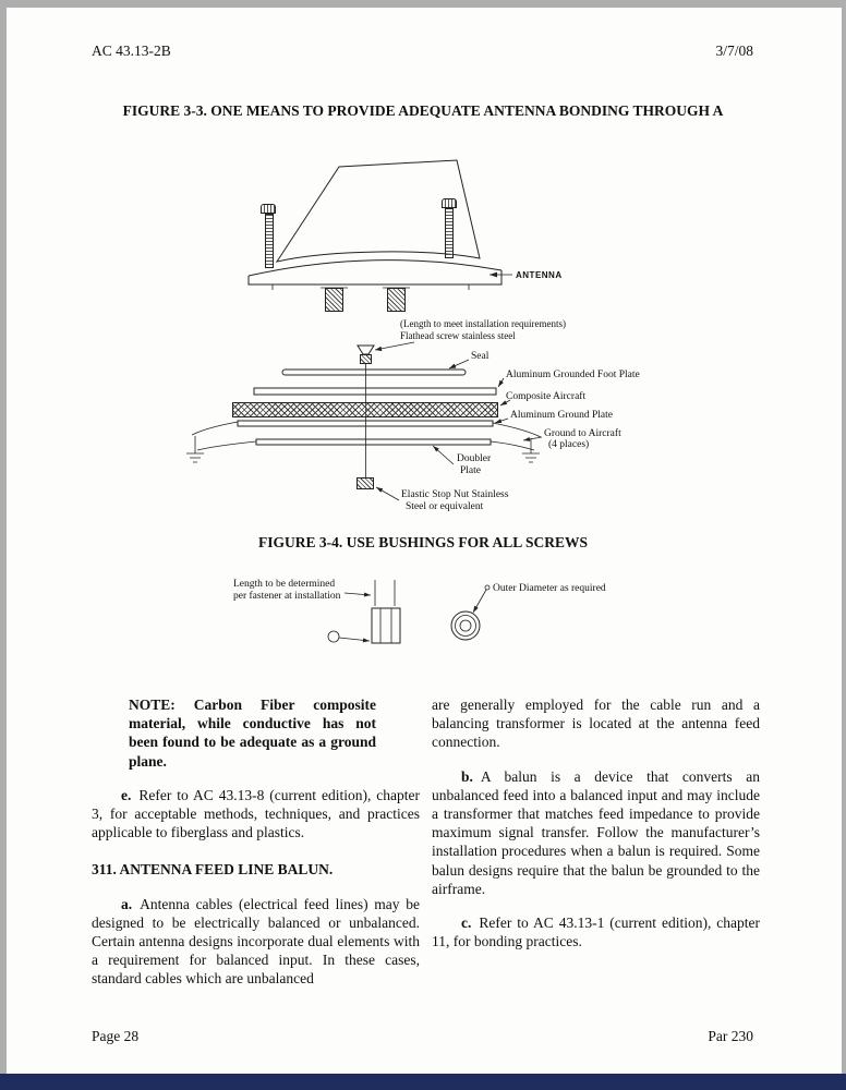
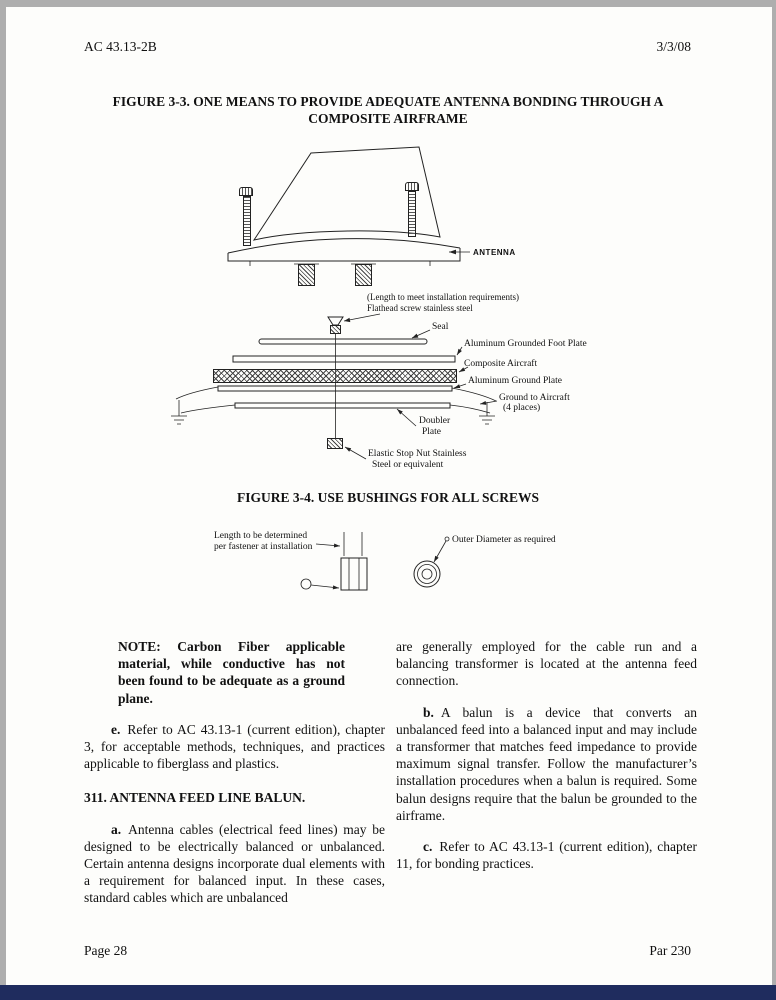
  AC 43.13-2B
- 3/7/08
+ 3/3/08
  FIGURE 3-3. ONE MEANS TO PROVIDE ADEQUATE ANTENNA BONDING THROUGH A
+ COMPOSITE AIRFRAME
  ANTENNA
  (Length to meet installation requirements)
  Flathead screw stainless steel
  Seal
  Aluminum Grounded Foot Plate
  Composite Aircraft
  Aluminum Ground Plate
  Ground to Aircraft
  (4 places)
  Doubler
  Plate
  Elastic Stop Nut Stainless
  Steel or equivalent
  FIGURE 3-4. USE BUSHINGS FOR ALL SCREWS
  Length to be determined
  per fastener at installation
  Outer Diameter as required
- NOTE: Carbon Fiber composite material, while conductive has not been found to be adequate as a ground plane.
+ NOTE: Carbon Fiber applicable material, while conductive has not been found to be adequate as a ground plane.
- e. Refer to AC 43.13-8 (current edition), chapter 3, for acceptable methods, techniques, and practices applicable to fiberglass and plastics.
+ e. Refer to AC 43.13-1 (current edition), chapter 3, for acceptable methods, techniques, and practices applicable to fiberglass and plastics.
  311. ANTENNA FEED LINE BALUN.
  a. Antenna cables (electrical feed lines) may be designed to be electrically balanced or unbalanced. Certain antenna designs incorporate dual elements with a requirement for balanced input. In these cases, standard cables which are unbalanced
  are generally employed for the cable run and a balancing transformer is located at the antenna feed connection.
  b. A balun is a device that converts an unbalanced feed into a balanced input and may include a transformer that matches feed impedance to provide maximum signal transfer. Follow the manufacturer’s installation procedures when a balun is required. Some balun designs require that the balun be grounded to the airframe.
  c. Refer to AC 43.13-1 (current edition), chapter 11, for bonding practices.
  Page 28
  Par 230
